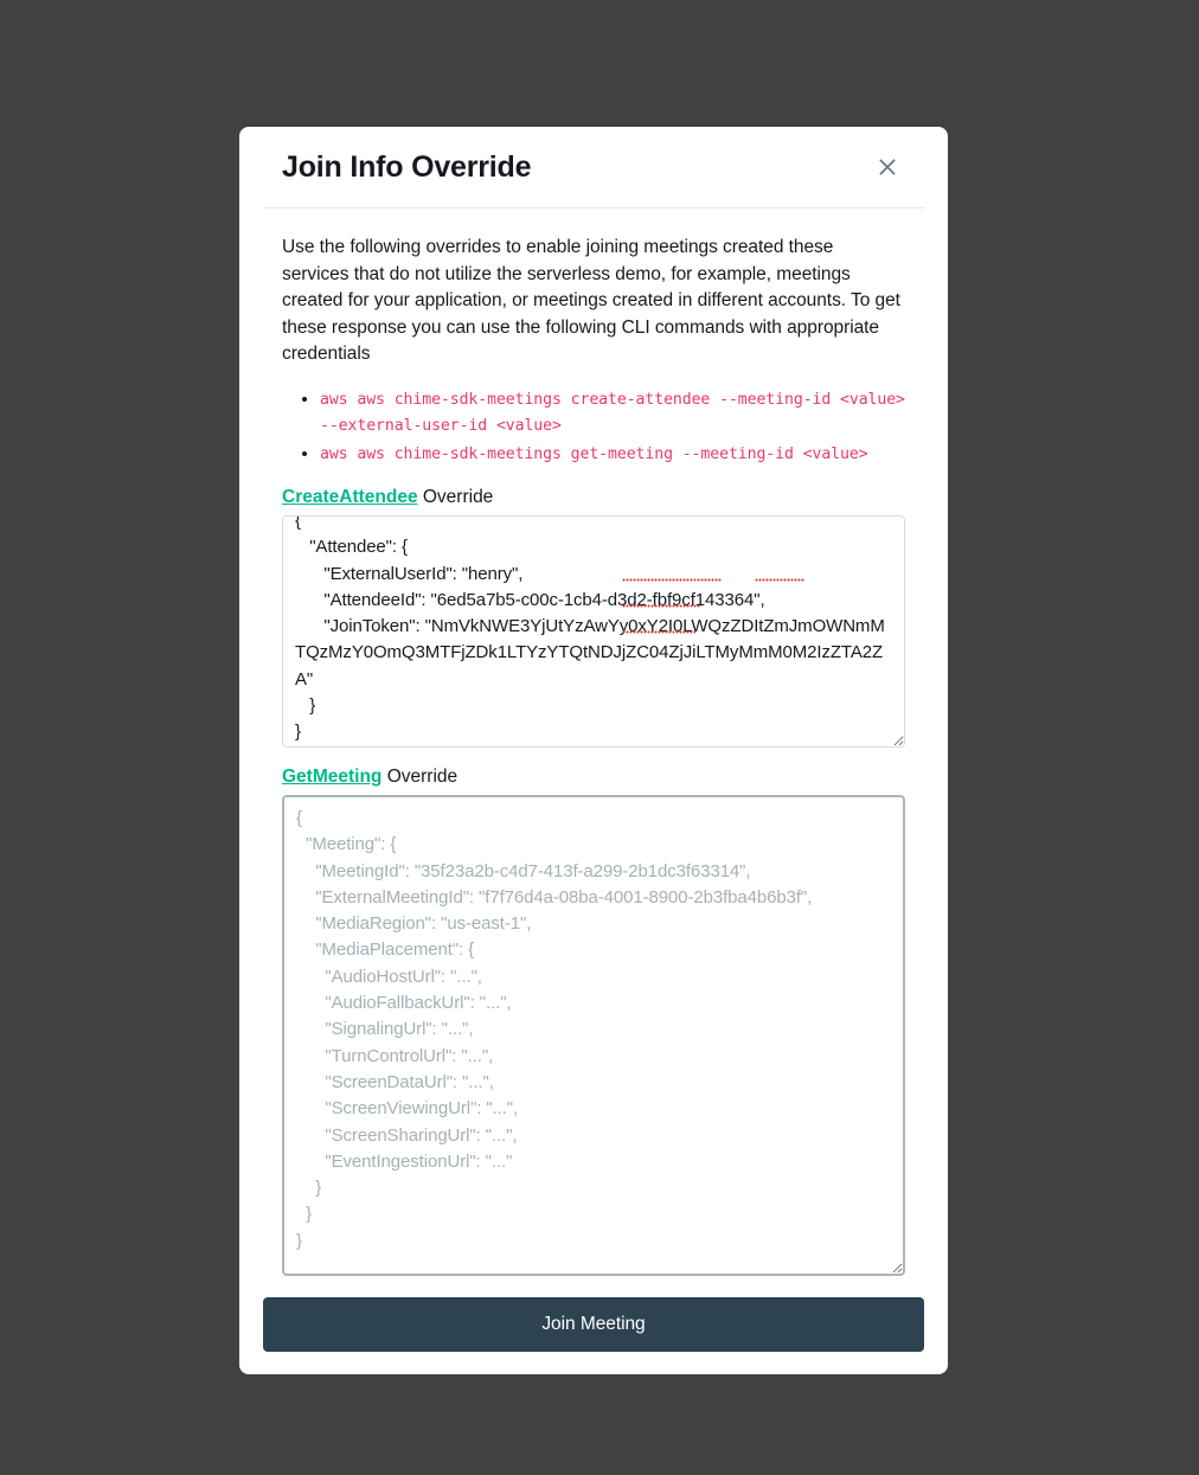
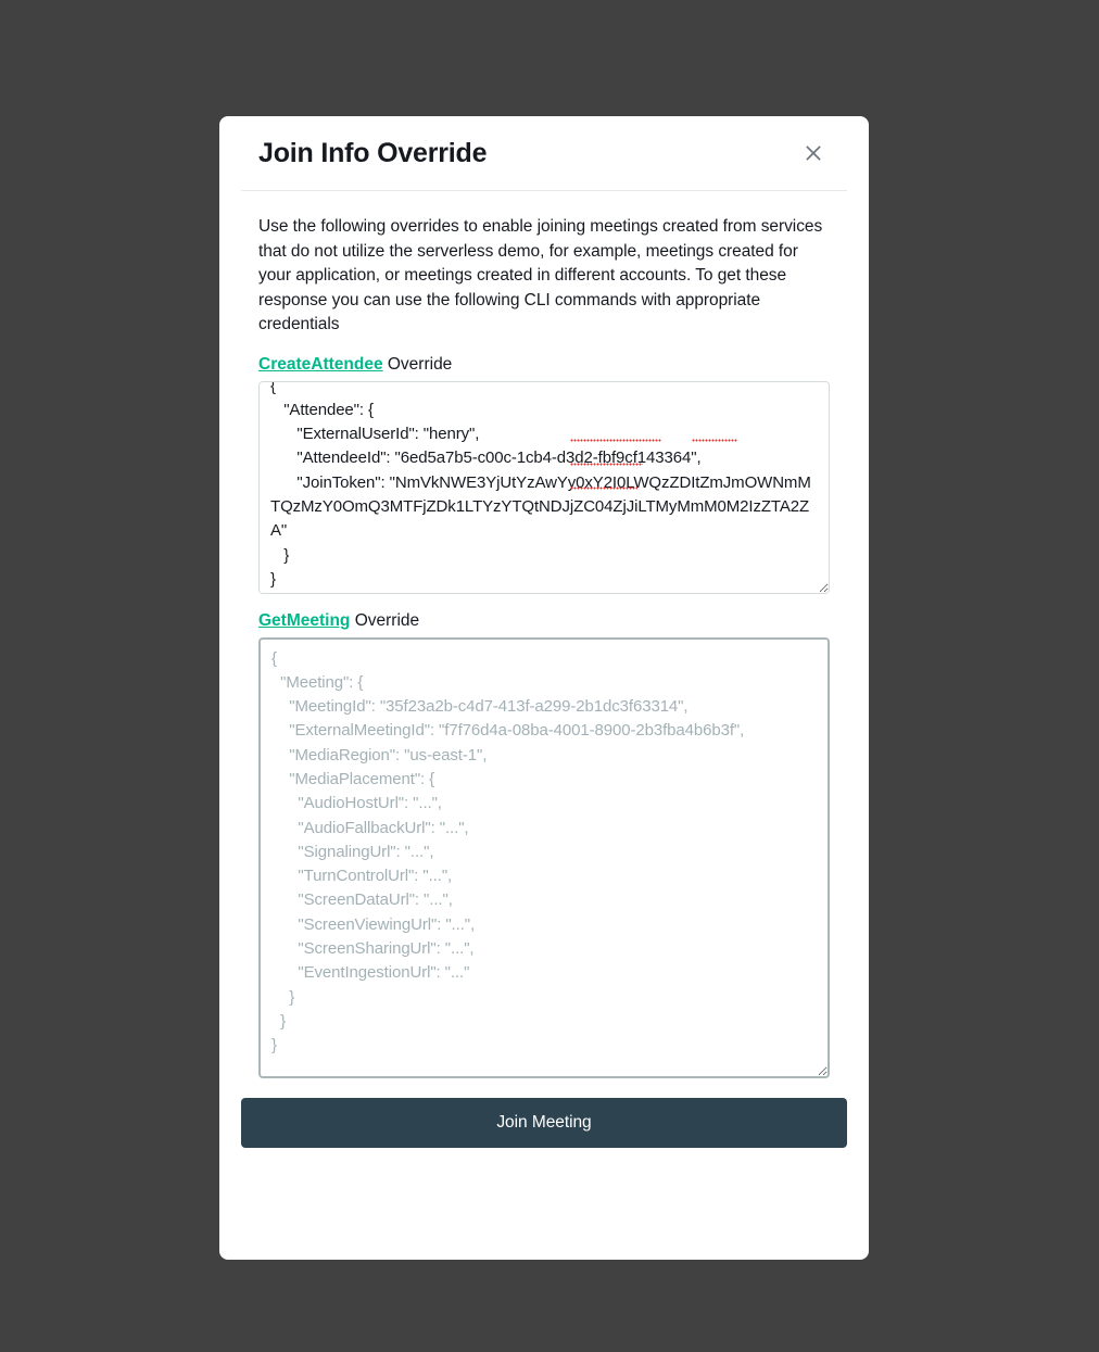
  Join Info Override
- Use the following overrides to enable joining meetings created these services that do not utilize the serverless demo, for example, meetings created for your application, or meetings created in different accounts. To get these response you can use the following CLI commands with appropriate credentials
+ Use the following overrides to enable joining meetings created from services that do not utilize the serverless demo, for example, meetings created for your application, or meetings created in different accounts. To get these response you can use the following CLI commands with appropriate credentials
- aws aws chime-sdk-meetings create-attendee --meeting-id <value> --external-user-id <value>
- aws aws chime-sdk-meetings get-meeting --meeting-id <value>
  CreateAttendee Override
  {
  "Attendee": {
  "ExternalUserId": "henry",
  "AttendeeId": "6ed5a7b5-c00c-1cb4-d3d2-fbf9cf143364",
  GetMeeting Override
  {
  "Meeting": {
  "MeetingId": "35f23a2b-c4d7-413f-a299-2b1dc3f63314",
  "ExternalMeetingId": "f7f76d4a-08ba-4001-8900-2b3fba4b6b3f",
  "MediaRegion": "us-east-1",
  "MediaPlacement": {
  "AudioHostUrl": "...",
  "AudioFallbackUrl": "...",
  "SignalingUrl": "...",
  "TurnControlUrl": "...",
  "ScreenDataUrl": "...",
  "ScreenViewingUrl": "...",
  "ScreenSharingUrl": "...",
  "EventIngestionUrl": "..."
  }
  }
  }
  Join Meeting
